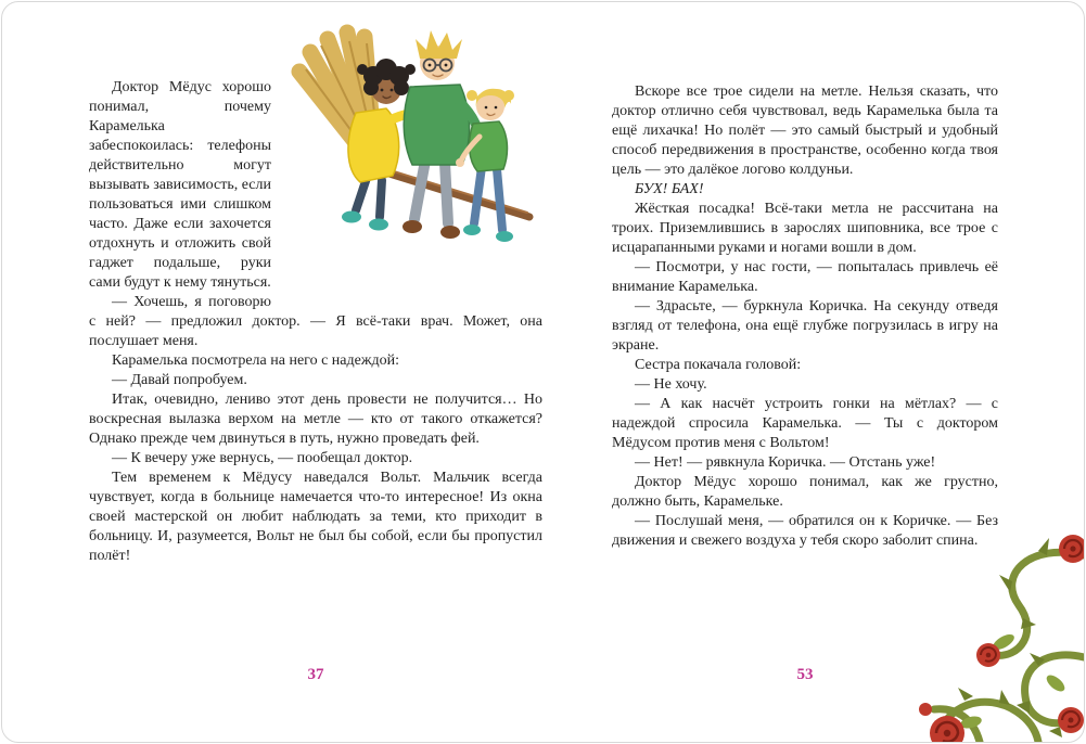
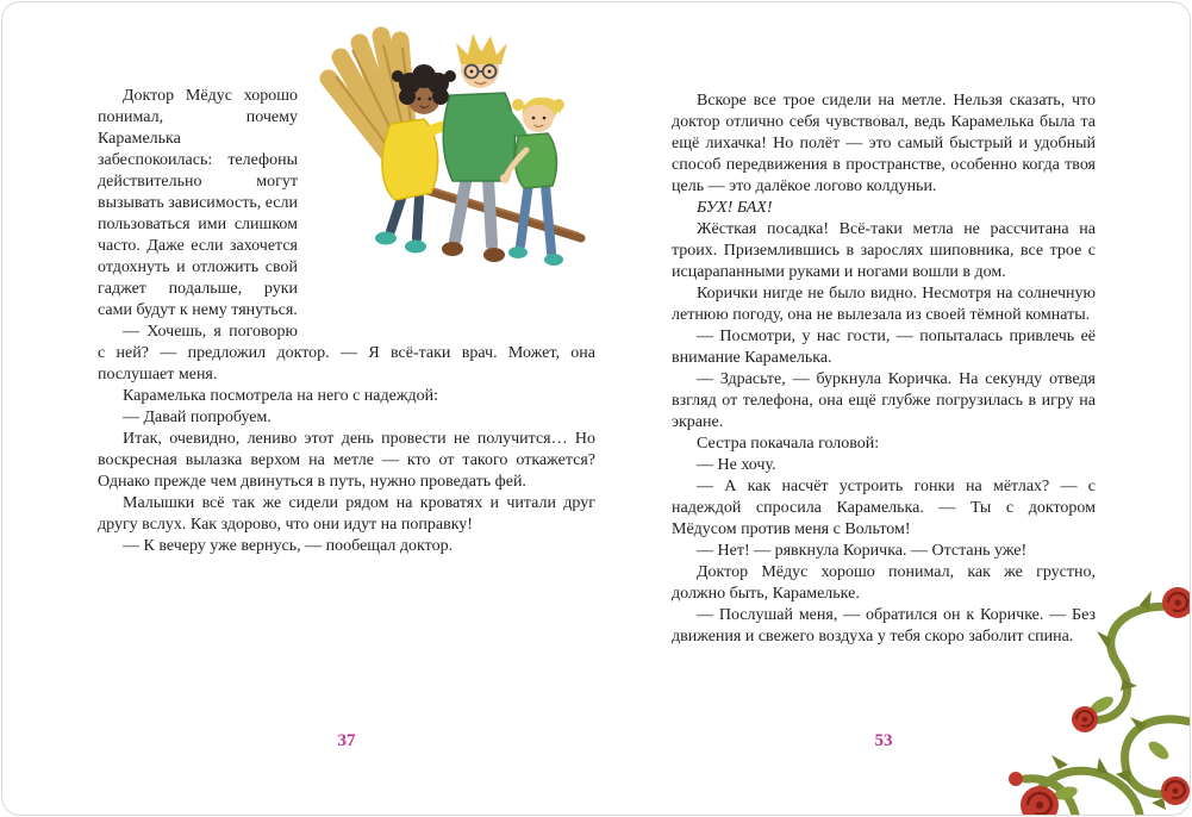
  Доктор Мёдус хорошо понимал, почему Карамелька забеспокоилась: телефоны действительно могут вызывать зависимость, если пользоваться ими слишком часто. Даже если захочется отдохнуть и отложить свой гаджет подальше, руки сами будут к нему тянуться.
  — Хочешь, я поговорю с ней? — предложил доктор. — Я всё-таки врач. Может, она послушает меня.
  Карамелька посмотрела на него с надеждой:
  — Давай попробуем.
  Итак, очевидно, лениво этот день провести не получится… Но воскресная вылазка верхом на метле — кто от такого откажется? Однако прежде чем двинуться в путь, нужно проведать фей.
+ Малышки всё так же сидели рядом на кроватях и читали друг другу вслух. Как здорово, что они идут на поправку!
  — К вечеру уже вернусь, — пообещал доктор.
- Тем временем к Мёдусу наведался Вольт. Мальчик всегда чувствует, когда в больнице намечается что-то интересное! Из окна своей мастерской он любит наблюдать за теми, кто приходит в больницу. И, разумеется, Вольт не был бы собой, если бы пропустил полёт!
  37
  Вскоре все трое сидели на метле. Нельзя сказать, что доктор отлично себя чувствовал, ведь Карамелька была та ещё лихачка! Но полёт — это самый быстрый и удобный способ передвижения в пространстве, особенно когда твоя цель — это далёкое логово колдуньи.
  БУХ! БАХ!
  Жёсткая посадка! Всё-таки метла не рассчитана на троих. Приземлившись в зарослях шиповника, все трое с исцарапанными руками и ногами вошли в дом.
+ Корички нигде не было видно. Несмотря на солнечную летнюю погоду, она не вылезала из своей тёмной комнаты.
  — Посмотри, у нас гости, — попыталась привлечь её внимание Карамелька.
  — Здрасьте, — буркнула Коричка. На секунду отведя взгляд от телефона, она ещё глубже погрузилась в игру на экране.
  Сестра покачала головой:
  — Не хочу.
  — А как насчёт устроить гонки на мётлах? — с надеждой спросила Карамелька. — Ты с доктором Мёдусом против меня с Вольтом!
  — Нет! — рявкнула Коричка. — Отстань уже!
  Доктор Мёдус хорошо понимал, как же грустно, должно быть, Карамельке.
  — Послушай меня, — обратился он к Коричке. — Без движения и свежего воздуха у тебя скоро заболит спина.
  53
